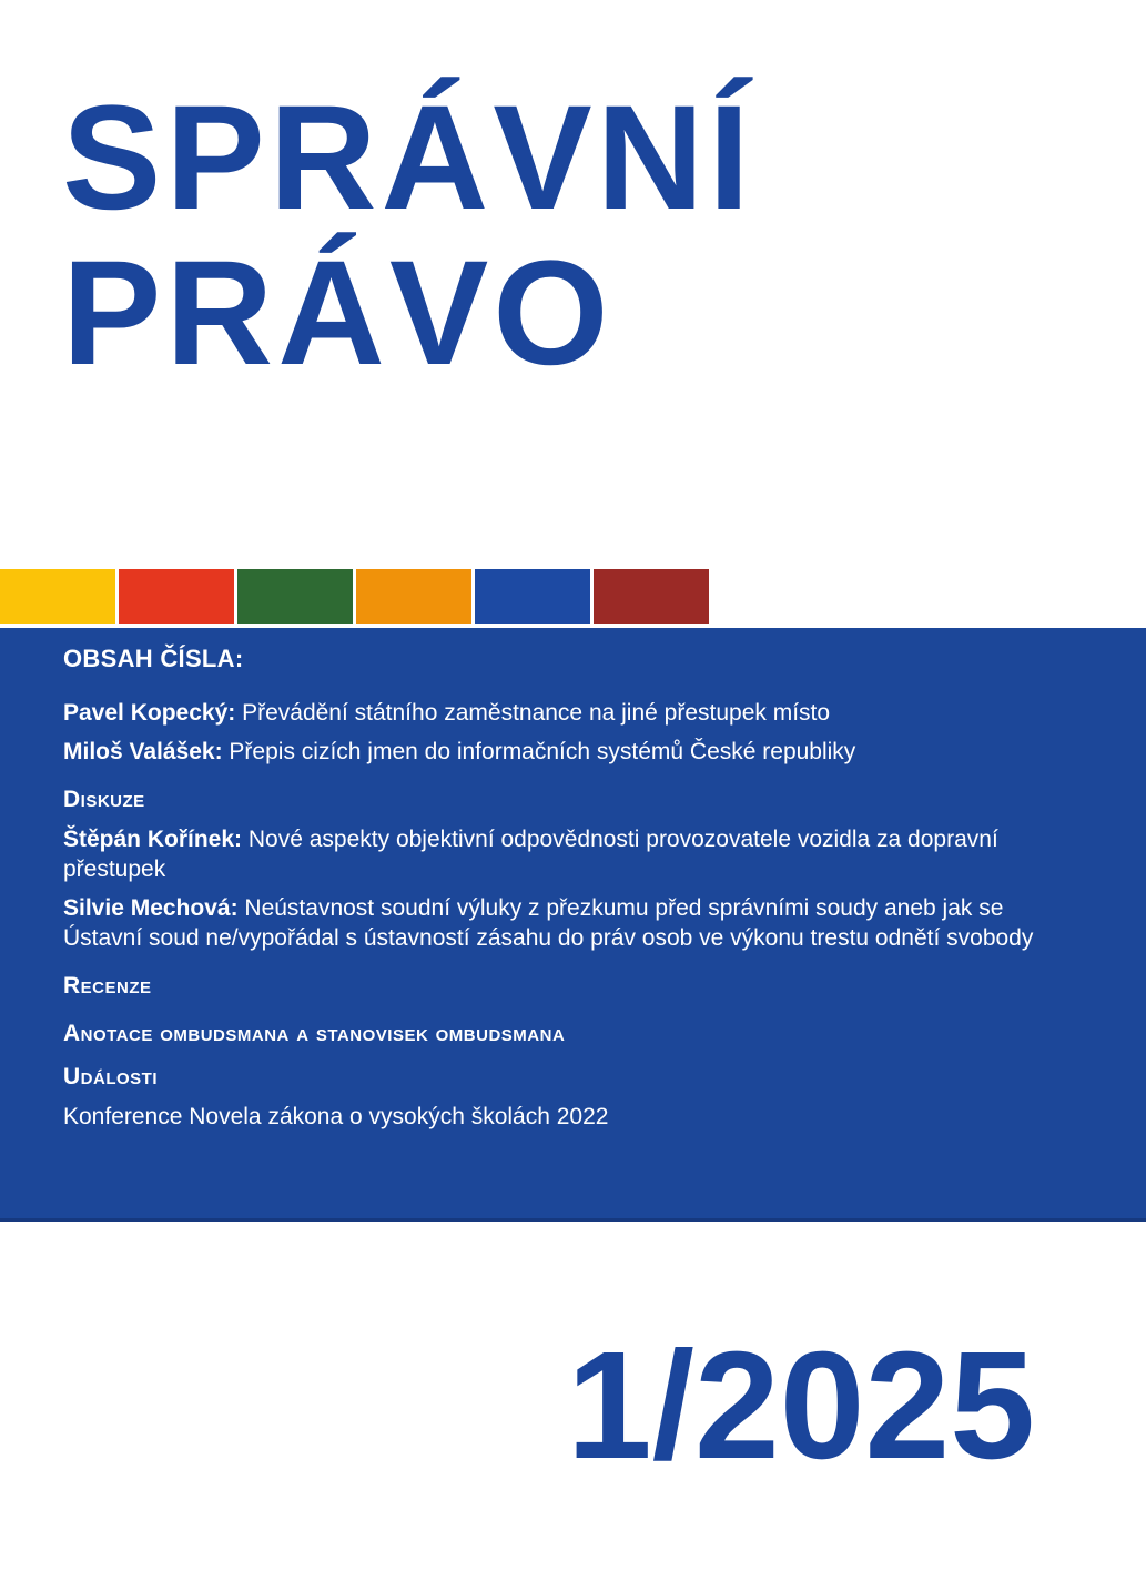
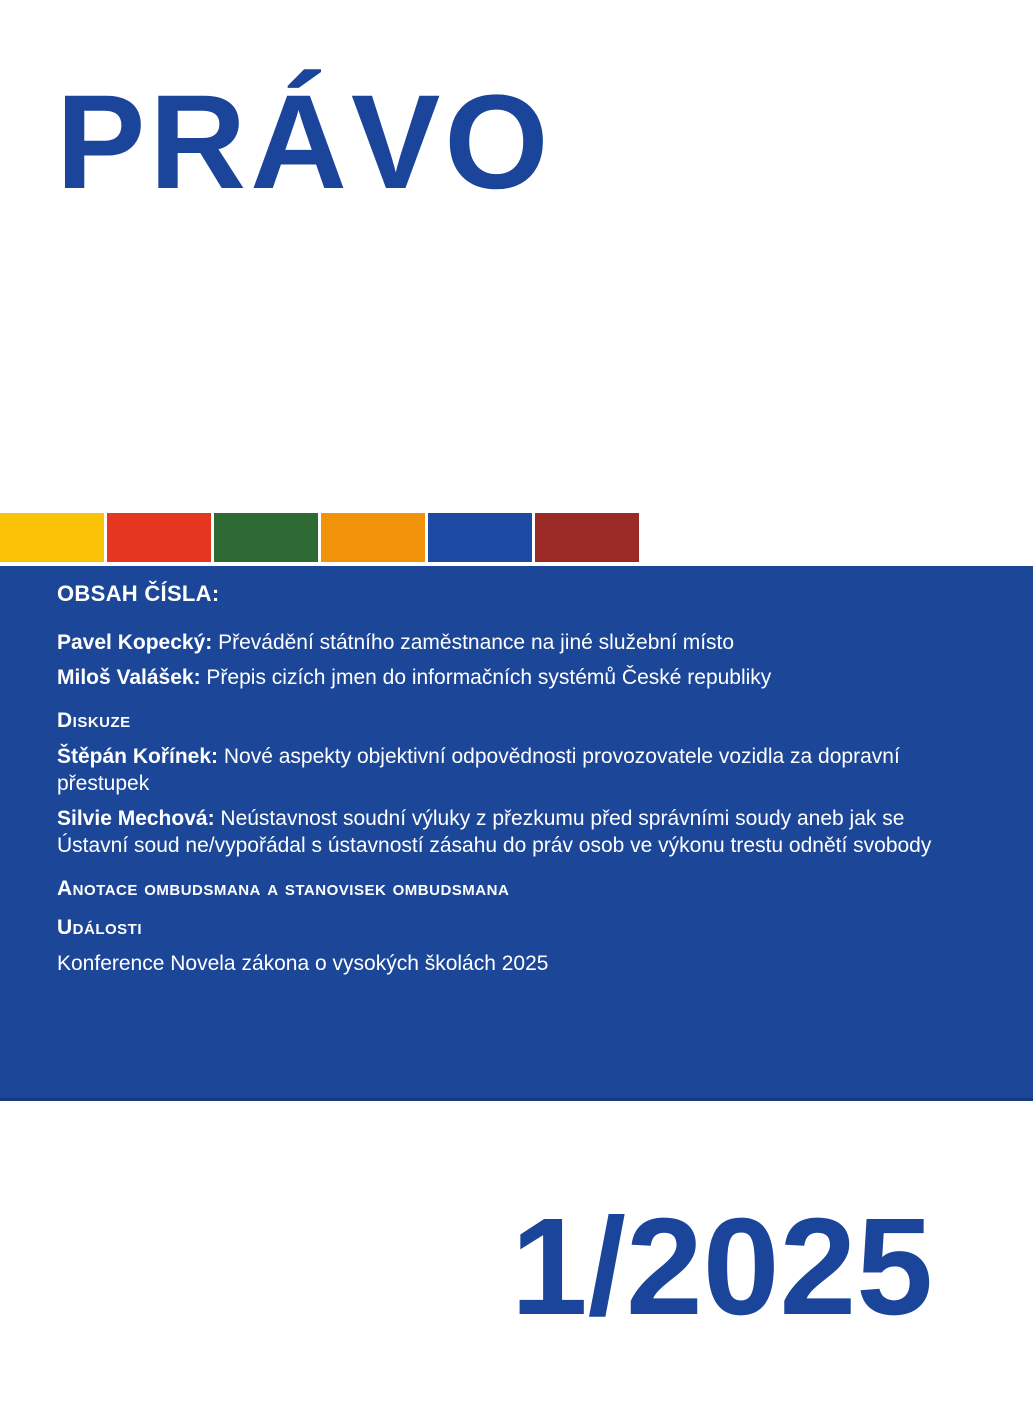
- SPRÁVNÍ
  PRÁVO
  OBSAH ČÍSLA:
- Pavel Kopecký: Převádění státního zaměstnance na jiné přestupek místo
+ Pavel Kopecký: Převádění státního zaměstnance na jiné služební místo
  Miloš Valášek: Přepis cizích jmen do informačních systémů České republiky
  Diskuze
  Štěpán Kořínek: Nové aspekty objektivní odpovědnosti provozovatele vozidla za dopravní
  přestupek
  Silvie Mechová: Neústavnost soudní výluky z přezkumu před správními soudy aneb jak se
  Ústavní soud ne/vypořádal s ústavností zásahu do práv osob ve výkonu trestu odnětí svobody
- Recenze
  Anotace ombudsmana a stanovisek ombudsmana
  Události
- Konference Novela zákona o vysokých školách 2022
+ Konference Novela zákona o vysokých školách 2025
  1/2025
